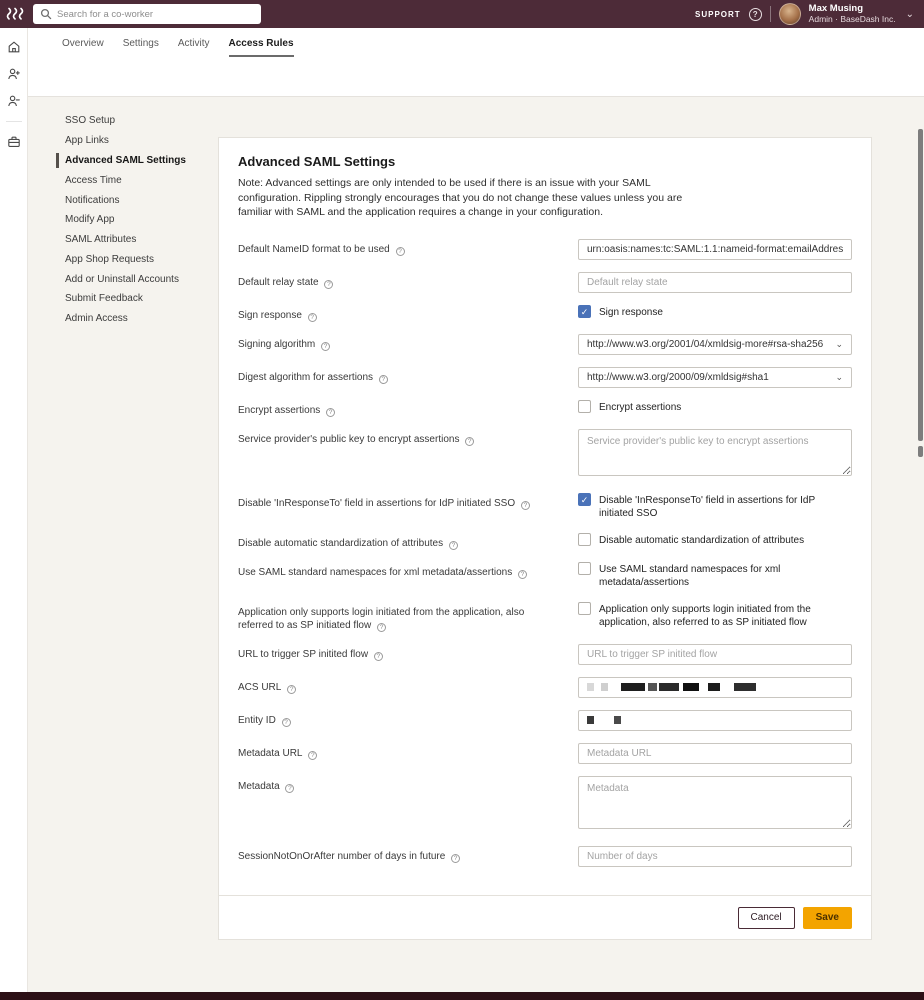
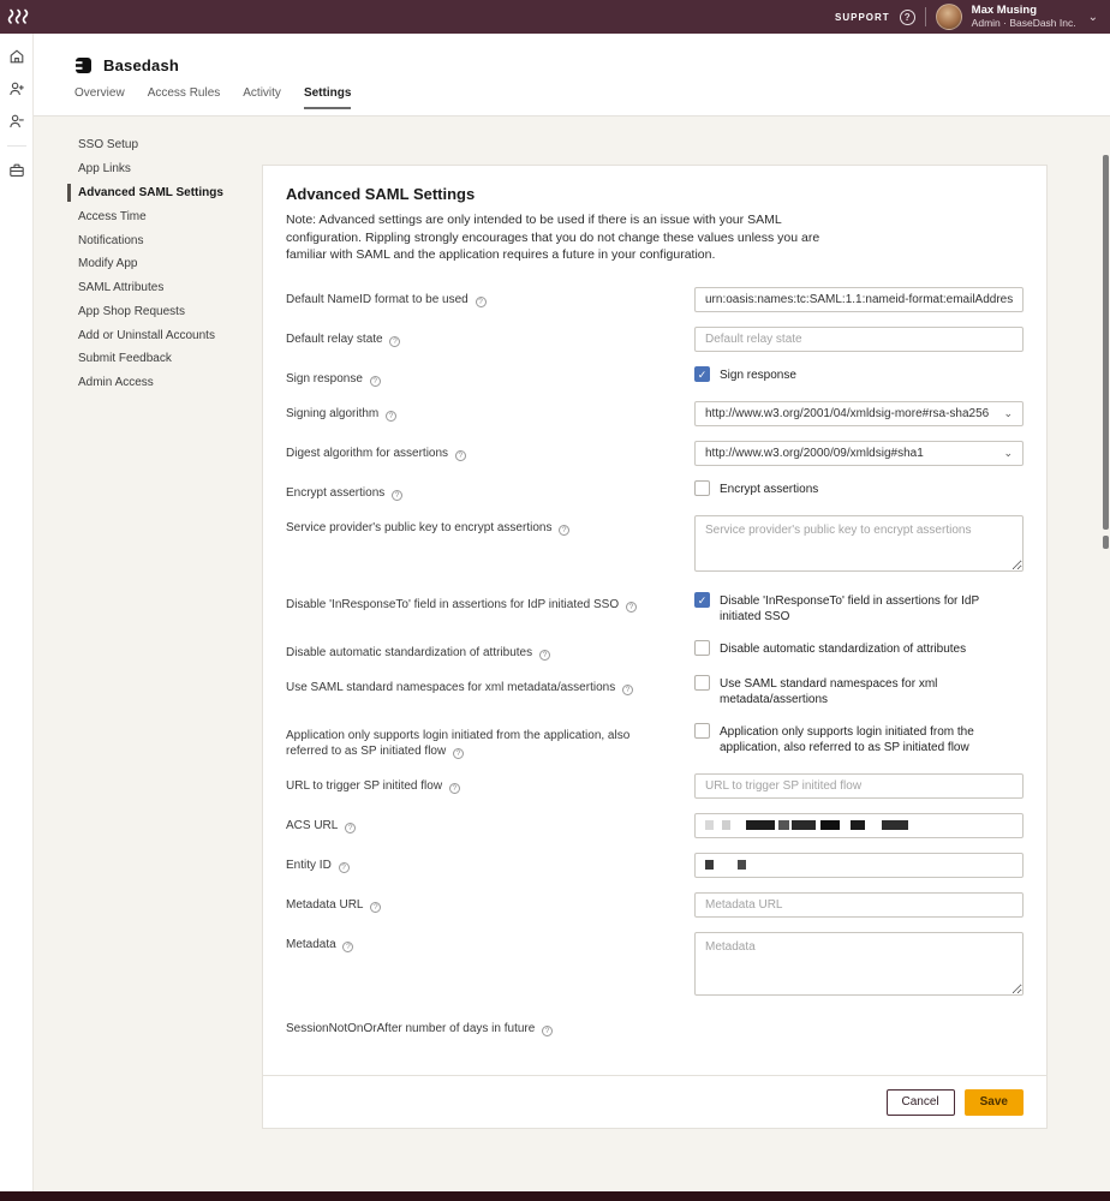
- Search for a co-worker
  SUPPORT
  ?
  Max Musing
  Admin · BaseDash Inc.
  ⌄
+ Basedash
  Overview
- Settings
+ Access Rules
  Activity
- Access Rules
+ Settings
  SSO Setup
  App Links
  Advanced SAML Settings
  Access Time
  Notifications
  Modify App
  SAML Attributes
  App Shop Requests
  Add or Uninstall Accounts
  Submit Feedback
  Admin Access
  Advanced SAML Settings
- Note: Advanced settings are only intended to be used if there is an issue with your SAML configuration. Rippling strongly encourages that you do not change these values unless you are familiar with SAML and the application requires a change in your configuration.
+ Note: Advanced settings are only intended to be used if there is an issue with your SAML configuration. Rippling strongly encourages that you do not change these values unless you are familiar with SAML and the application requires a future in your configuration.
  Default NameID format to be used
  urn:oasis:names:tc:SAML:1.1:nameid-format:emailAddres
  Default relay state
  Default relay state
  Sign response
  ✓
  Sign response
  Signing algorithm
  http://www.w3.org/2001/04/xmldsig-more#rsa-sha256
  ⌄
  Digest algorithm for assertions
  http://www.w3.org/2000/09/xmldsig#sha1
  ⌄
  Encrypt assertions
  Encrypt assertions
  Service provider's public key to encrypt assertions
  Service provider's public key to encrypt assertions
  Disable 'InResponseTo' field in assertions for IdP initiated SSO
  ✓
  Disable 'InResponseTo' field in assertions for IdP initiated SSO
  Disable automatic standardization of attributes
  Disable automatic standardization of attributes
  Use SAML standard namespaces for xml metadata/assertions
  Use SAML standard namespaces for xml metadata/assertions
  Application only supports login initiated from the application, also referred to as SP initiated flow
  Application only supports login initiated from the application, also referred to as SP initiated flow
  URL to trigger SP initited flow
  URL to trigger SP initited flow
  ACS URL
  Entity ID
  Metadata URL
  Metadata URL
  Metadata
  Metadata
  SessionNotOnOrAfter number of days in future
- Number of days
  Cancel
  Save
